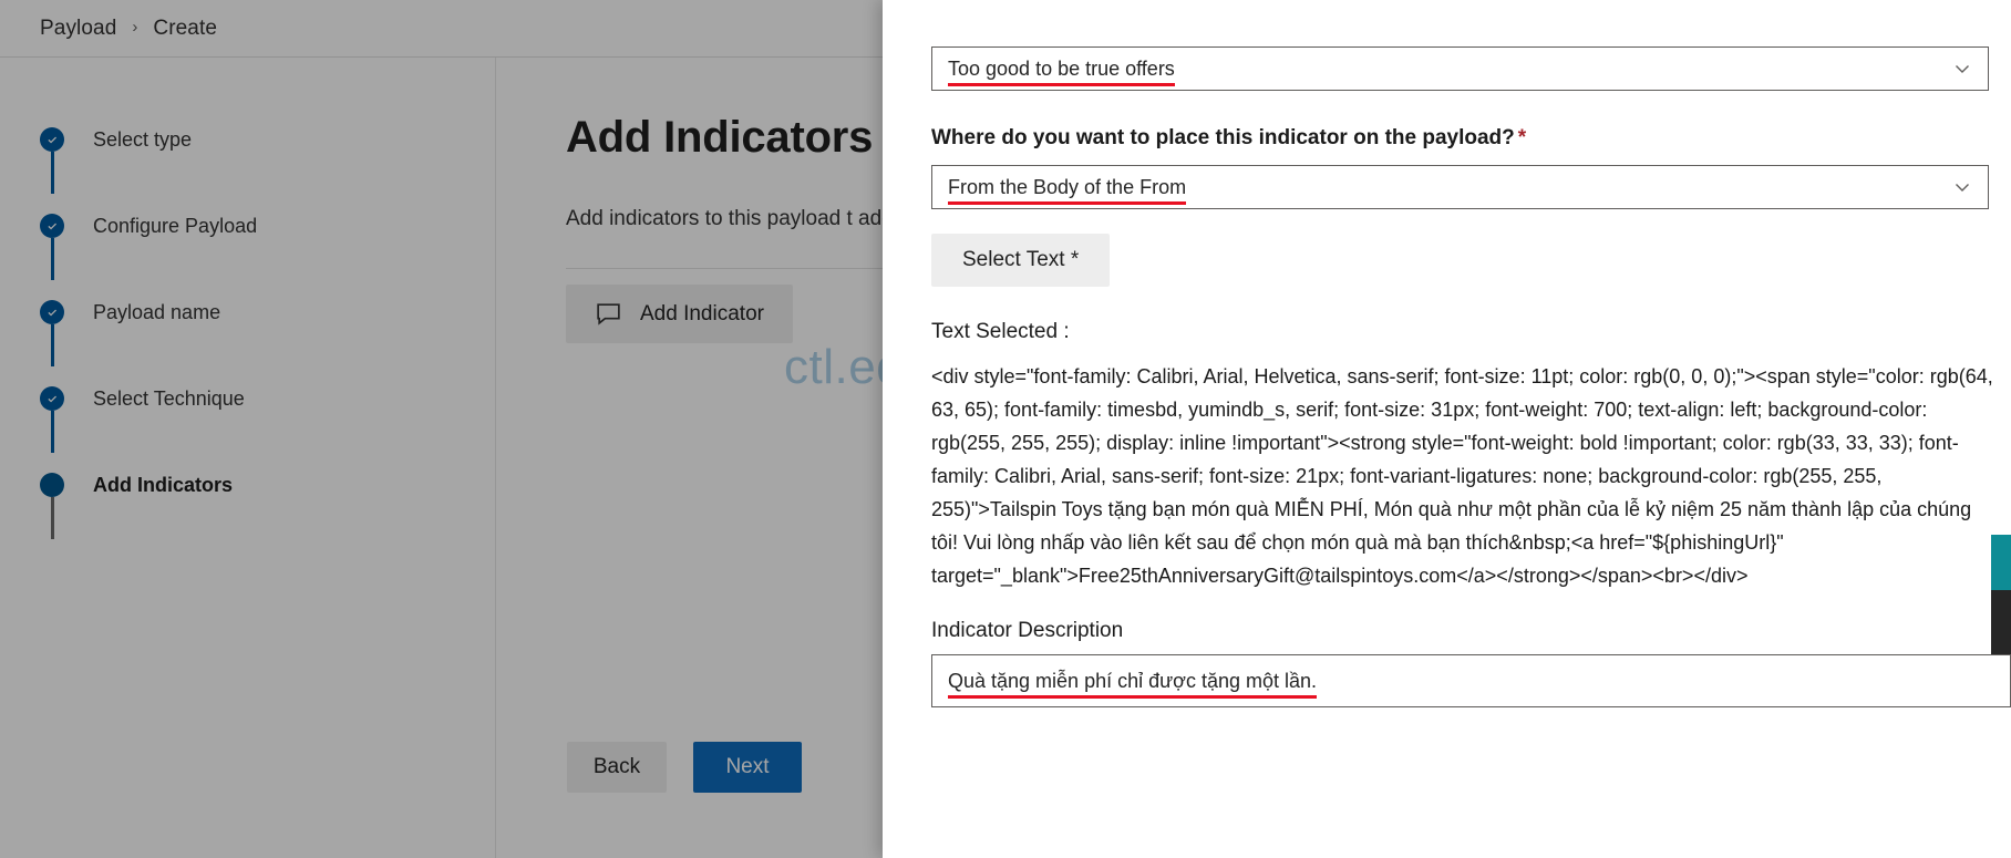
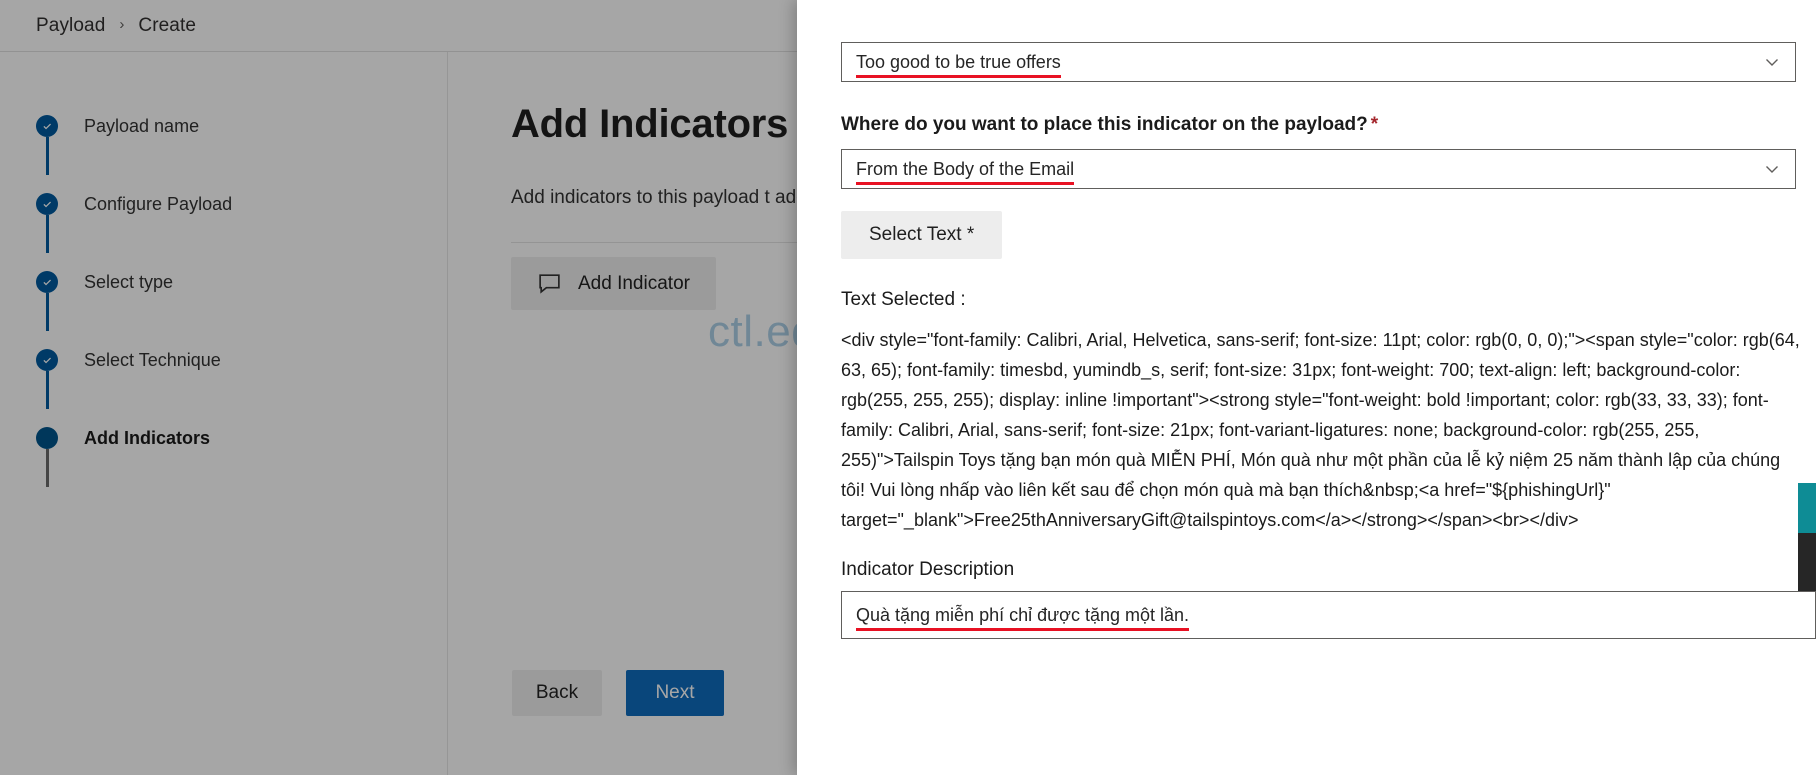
  Payload
  ›
  Create
- Select type
+ Payload name
  Configure Payload
- Payload name
+ Select type
  Select Technique
  Add Indicators
  Add Indicators
  Add Indicator
  Back
  Next
  Too good to be true offers
  Where do you want to place this indicator on the payload? *
- From the Body of the From
+ From the Body of the Email
  Select Text *
  Text Selected :
  <div style="font-family: Calibri, Arial, Helvetica, sans-serif; font-size: 11pt; color: rgb(0, 0, 0);"><span style="color: rgb(64, 63, 65); font-family: timesbd, yumindb_s, serif; font-size: 31px; font-weight: 700; text-align: left; background-color: rgb(255, 255, 255); display: inline !important"><strong style="font-weight: bold !important; color: rgb(33, 33, 33); font-family: Calibri, Arial, sans-serif; font-size: 21px; font-variant-ligatures: none; background-color: rgb(255, 255, 255)">Tailspin Toys tặng bạn món quà MIỄN PHÍ, Món quà như một phần của lễ kỷ niệm 25 năm thành lập của chúng tôi! Vui lòng nhấp vào liên kết sau để chọn món quà mà bạn thích&nbsp;<a href="${phishingUrl}" target="_blank">Free25thAnniversaryGift@tailspintoys.com</a></strong></span><br></div>
  Indicator Description
  Quà tặng miễn phí chỉ được tặng một lần.
